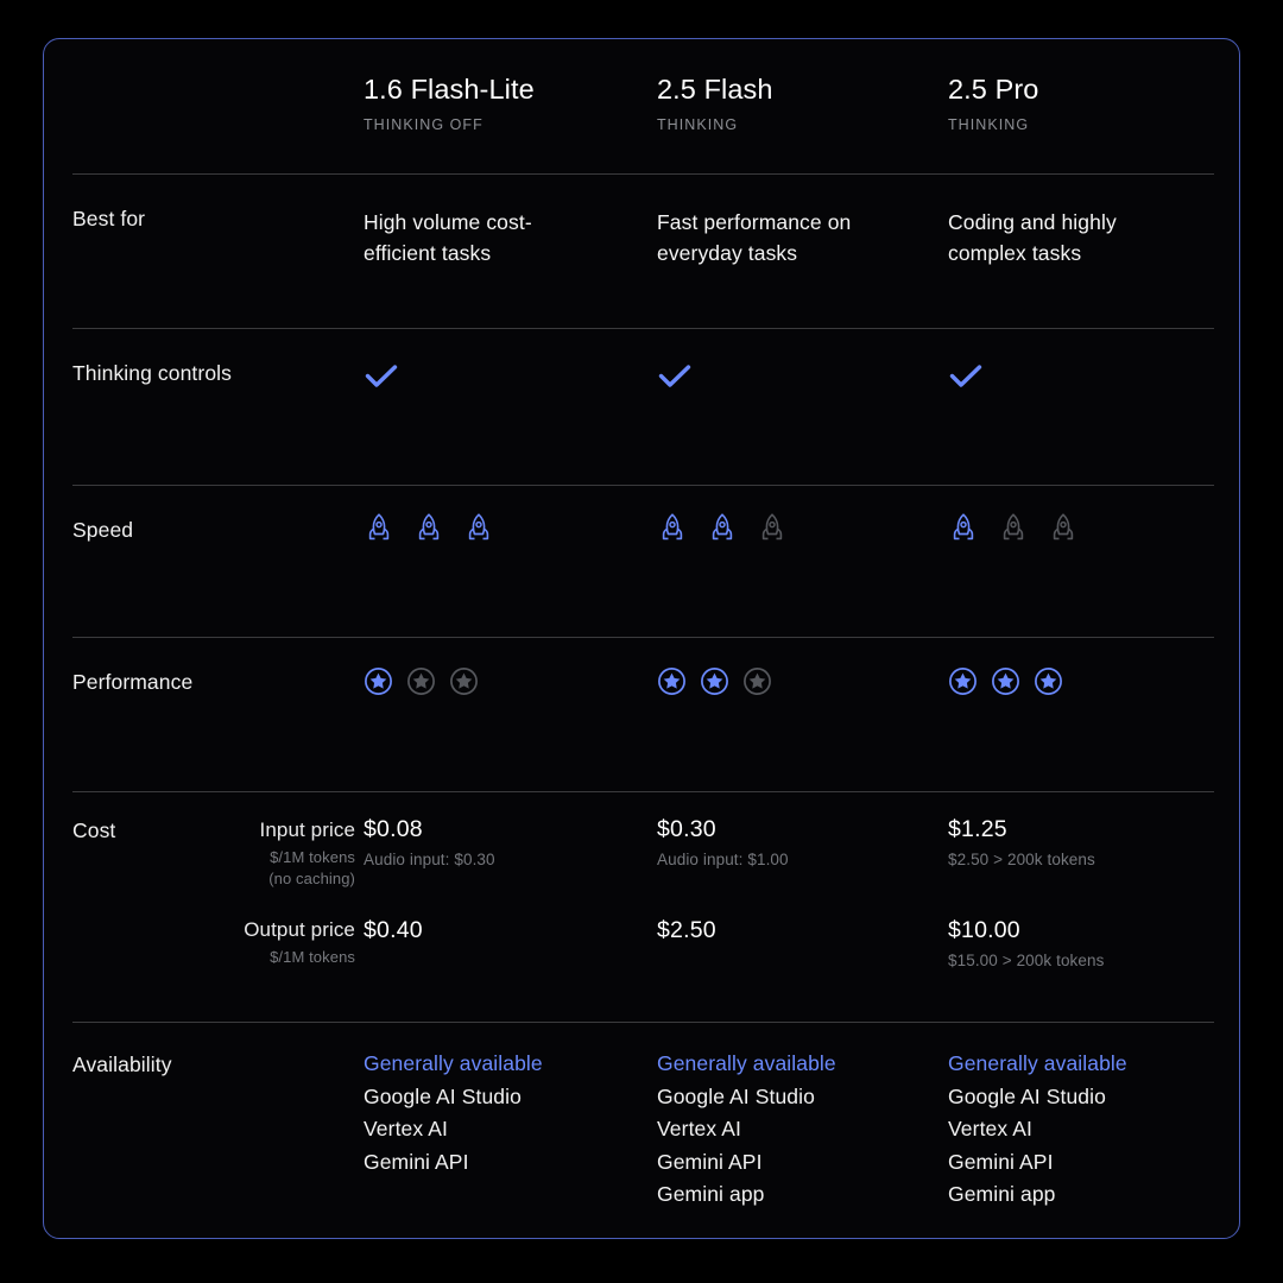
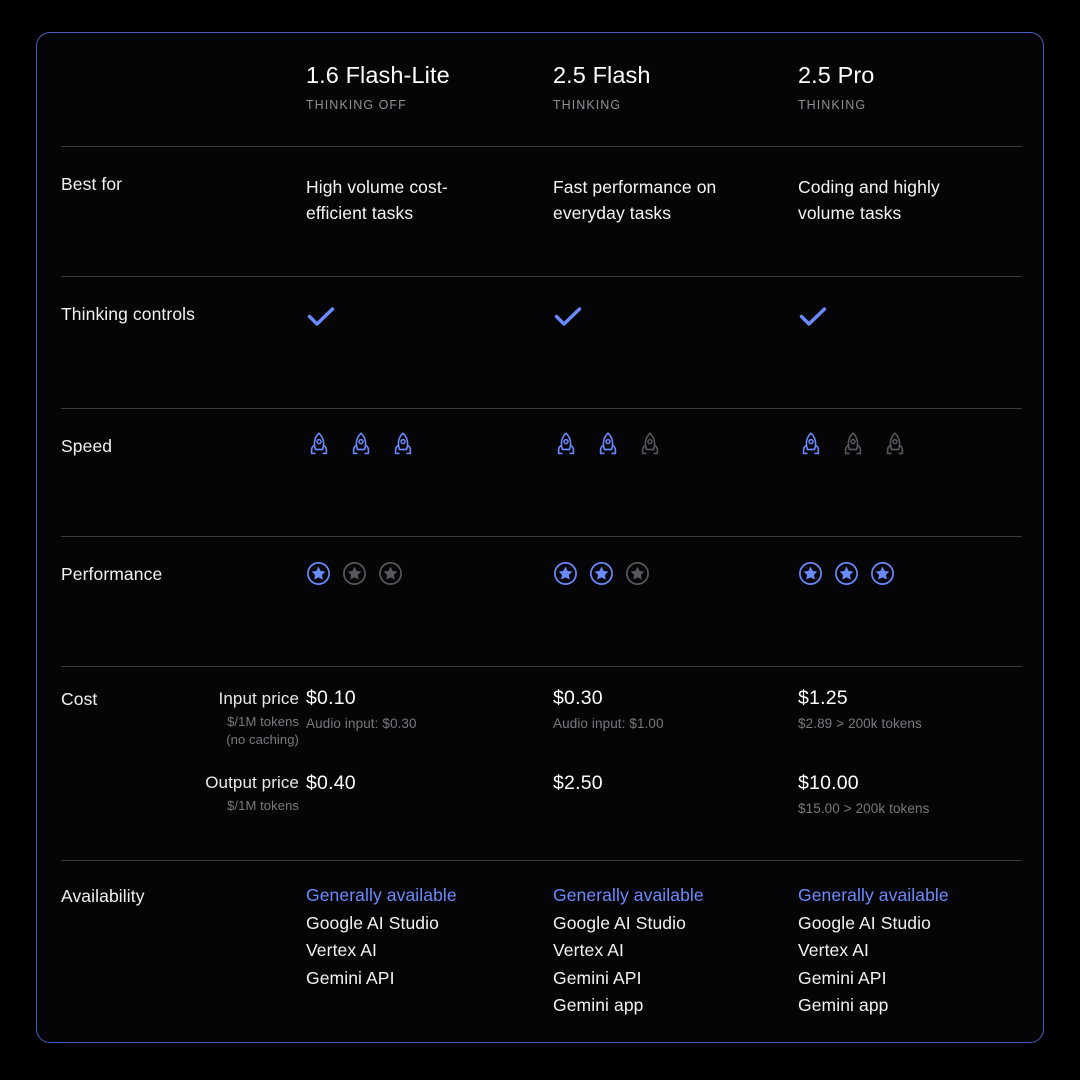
  1.6 Flash-Lite
  THINKING OFF
  2.5 Flash
  THINKING
  2.5 Pro
  THINKING
  Best for
  High volume cost-efficient tasks
  Fast performance on everyday tasks
- Coding and highly complex tasks
+ Coding and highly volume tasks
  Thinking controls
  Speed
  Performance
  Cost
  Input price
  $/1M tokens
  (no caching)
- $0.08
+ $0.10
  Audio input: $0.30
  $0.30
  Audio input: $1.00
  $1.25
- $2.50 > 200k tokens
+ $2.89 > 200k tokens
  Output price
  $/1M tokens
  $0.40
  $2.50
  $10.00
  $15.00 > 200k tokens
  Availability
  Generally available
  Google AI Studio
  Vertex AI
  Gemini API
  Generally available
  Google AI Studio
  Vertex AI
  Gemini API
  Gemini app
  Generally available
  Google AI Studio
  Vertex AI
  Gemini API
  Gemini app
